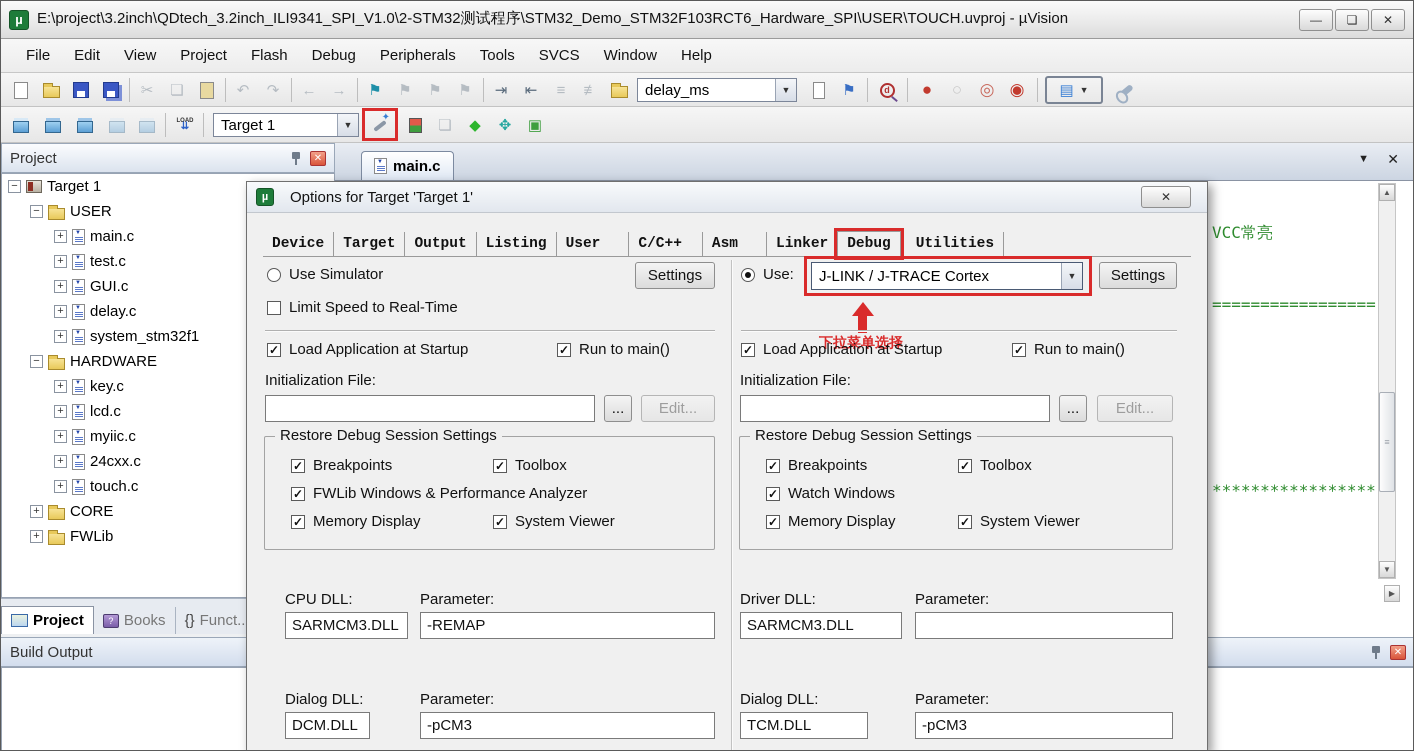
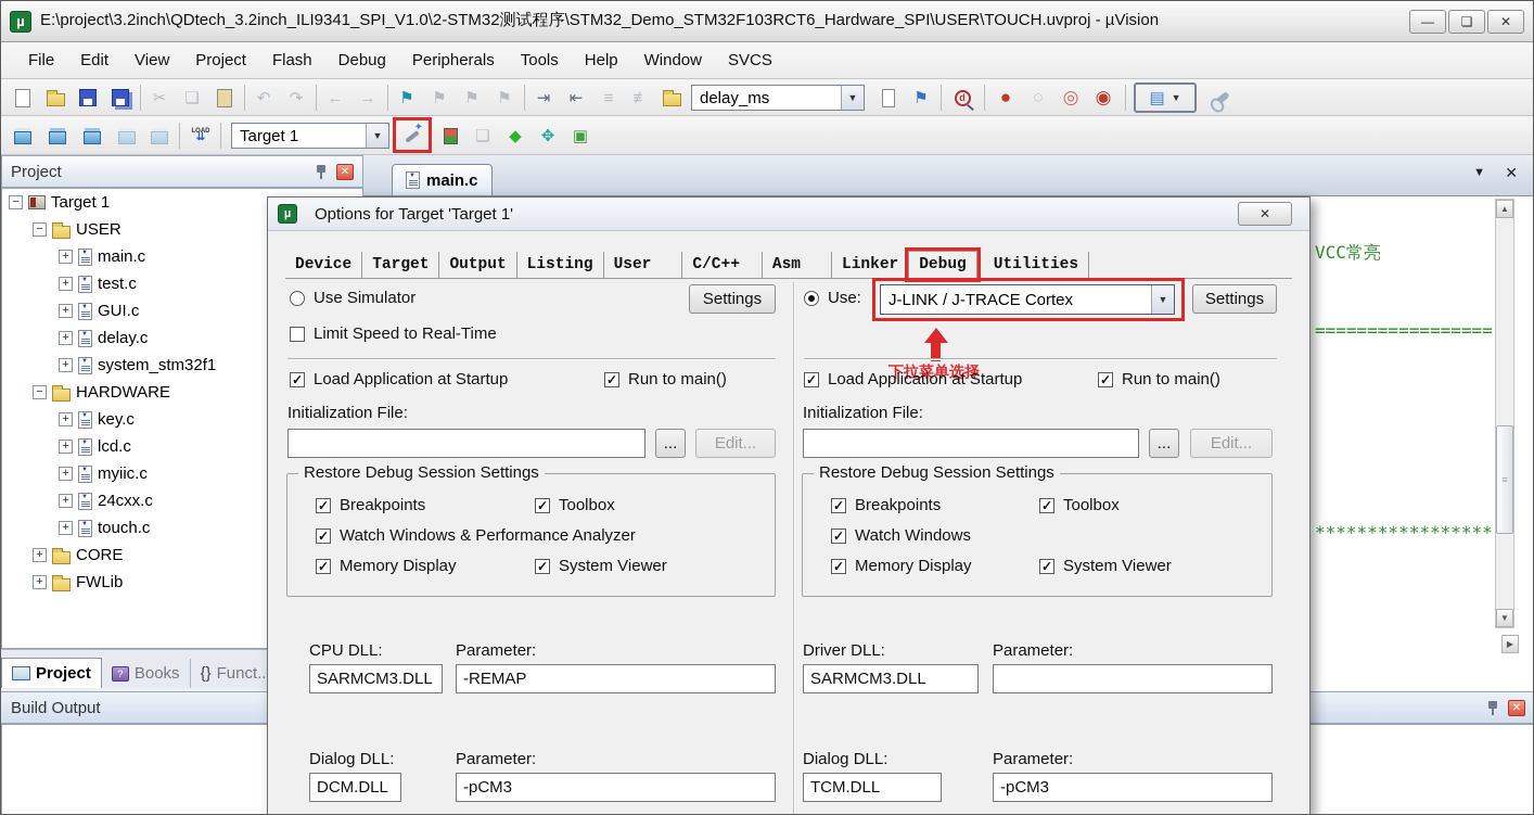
  µ
  E:\project\3.2inch\QDtech_3.2inch_ILI9341_SPI_V1.0\2-STM32测试程序\STM32_Demo_STM32F103RCT6_Hardware_SPI\USER\TOUCH.uvproj - µVision
  —
  ❏
  ✕
  File
  Edit
  View
  Project
  Flash
  Debug
  Peripherals
  Tools
- SVCS
+ Help
  Window
- Help
+ SVCS
  ✂
  ❏
  ↶
  ↷
  ←
  →
  ⚑
  ⚑
  ⚑
  ⚑
  ⇥
  ⇤
  ≡
  ≢
  delay_ms
  ▼
  ⚑
  d
  ●
  ○
  ◎
  ◉
  ▤
  ▼
  ⇊
  Target 1
  ▼
  ❏
  ◆
  ✥
  ▣
  Project
  ✕
  −
  Target 1
  −
  USER
  +
  main.c
  +
  test.c
  +
  GUI.c
  +
  delay.c
  +
  system_stm32f1
  −
  HARDWARE
  +
  key.c
  +
  lcd.c
  +
  myiic.c
  +
  24cxx.c
  +
  touch.c
  +
  CORE
  +
  FWLib
  Project
  ?
  Books
  {}
  Funct..
  main.c
  ▼
  ✕
  VCC常亮
  =================
  *****************
  ▲
  ≡
  ▼
  ▶
  Build Output
  ✕
  µ
  Options for Target 'Target 1'
  ✕
  Device
  Target
  Output
  Listing
  User
  C/C++
  Asm
  Linker
  Debug
  Utilities
  Use Simulator
  Settings
  Limit Speed to Real-Time
  ✓
  Load Application at Startup
  ✓
  Run to main()
  Initialization File:
  ...
  Edit...
  Restore Debug Session Settings
  ✓
  Breakpoints
  ✓
  Toolbox
  ✓
- FWLib Windows & Performance Analyzer
+ Watch Windows & Performance Analyzer
  ✓
  Memory Display
  ✓
  System Viewer
  CPU DLL:
  Parameter:
  SARMCM3.DLL
  -REMAP
  Dialog DLL:
  Parameter:
  DCM.DLL
  -pCM3
  Use:
  J-LINK / J-TRACE Cortex
  ▼
  Settings
  下拉菜单选择
  ✓
  Load Application at Startup
  ✓
  Run to main()
  Initialization File:
  ...
  Edit...
  Restore Debug Session Settings
  ✓
  Breakpoints
  ✓
  Toolbox
  ✓
  Watch Windows
  ✓
  Memory Display
  ✓
  System Viewer
  Driver DLL:
  Parameter:
  SARMCM3.DLL
  Dialog DLL:
  Parameter:
  TCM.DLL
  -pCM3
